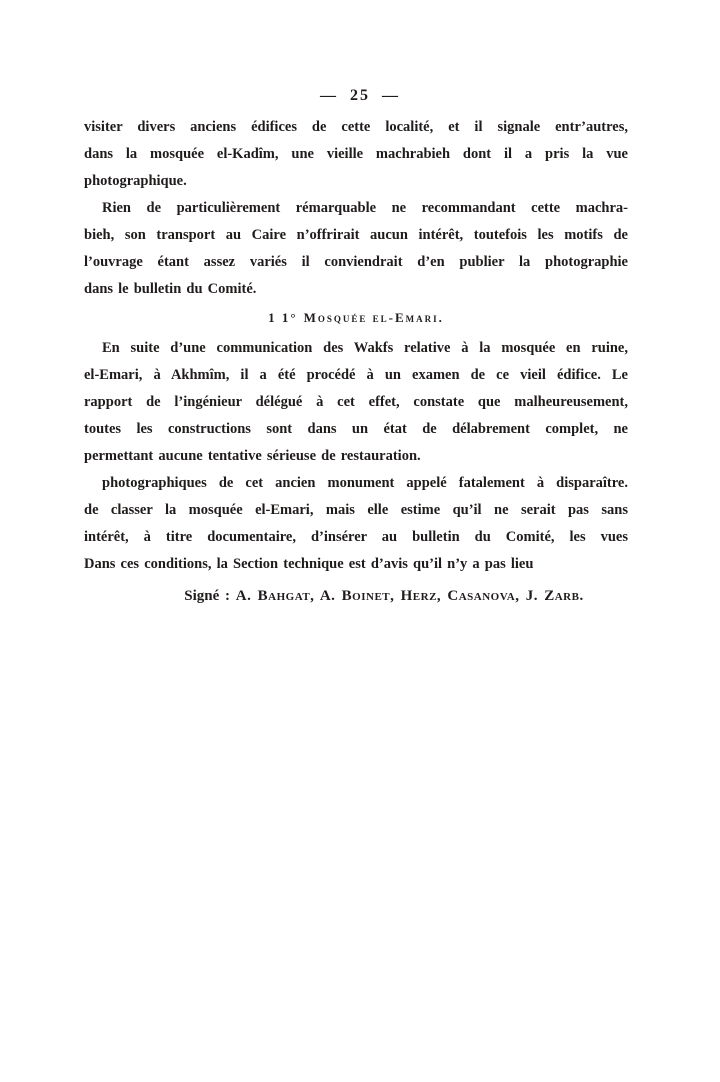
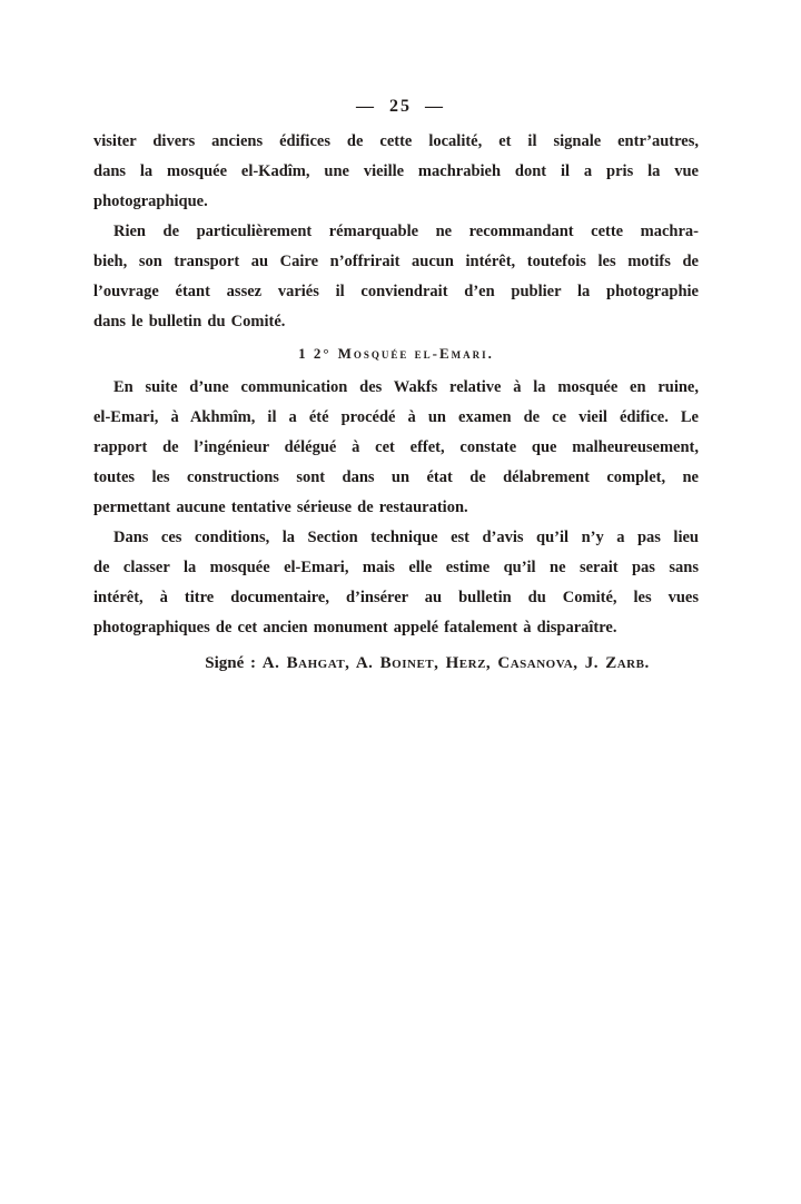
  — 25 —
  visiter divers anciens édifices de cette localité, et il signale entr’autres,
  dans la mosquée el-Kadîm, une vieille machrabieh dont il a pris la vue
  photographique.
  Rien de particulièrement rémarquable ne recommandant cette machra-
  bieh, son transport au Caire n’offrirait aucun intérêt, toutefois les motifs de
  l’ouvrage étant assez variés il conviendrait d’en publier la photographie
  dans le bulletin du Comité.
- 1 1° Mosquée el-Emari.
+ 1 2° Mosquée el-Emari.
  En suite d’une communication des Wakfs relative à la mosquée en ruine,
  el-Emari, à Akhmîm, il a été procédé à un examen de ce vieil édifice. Le
  rapport de l’ingénieur délégué à cet effet, constate que malheureusement,
  toutes les constructions sont dans un état de délabrement complet, ne
  permettant aucune tentative sérieuse de restauration.
- photographiques de cet ancien monument appelé fatalement à disparaître.
+ Dans ces conditions, la Section technique est d’avis qu’il n’y a pas lieu
  de classer la mosquée el-Emari, mais elle estime qu’il ne serait pas sans
  intérêt, à titre documentaire, d’insérer au bulletin du Comité, les vues
- Dans ces conditions, la Section technique est d’avis qu’il n’y a pas lieu
+ photographiques de cet ancien monument appelé fatalement à disparaître.
  Signé : A. Bahgat, A. Boinet, Herz, Casanova, J. Zarb.
